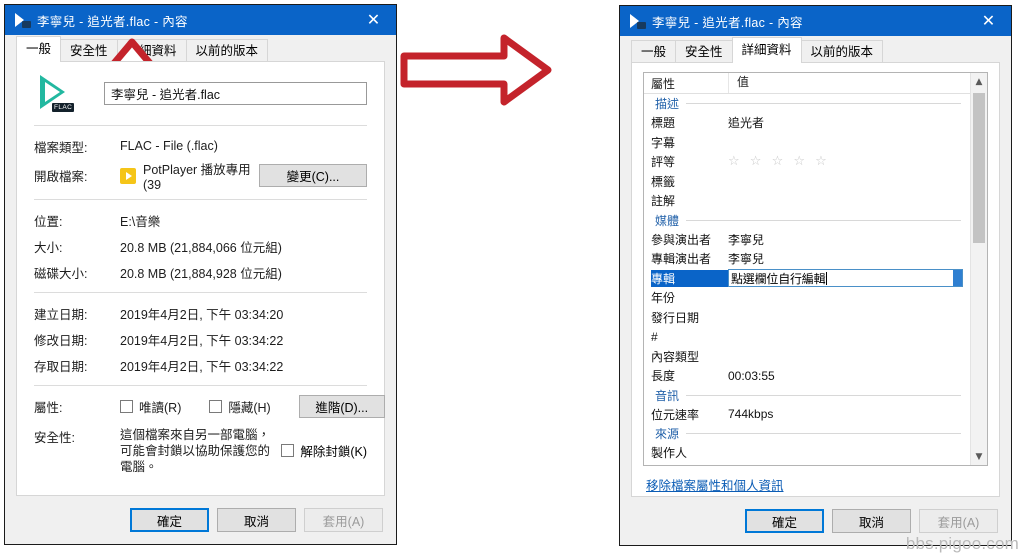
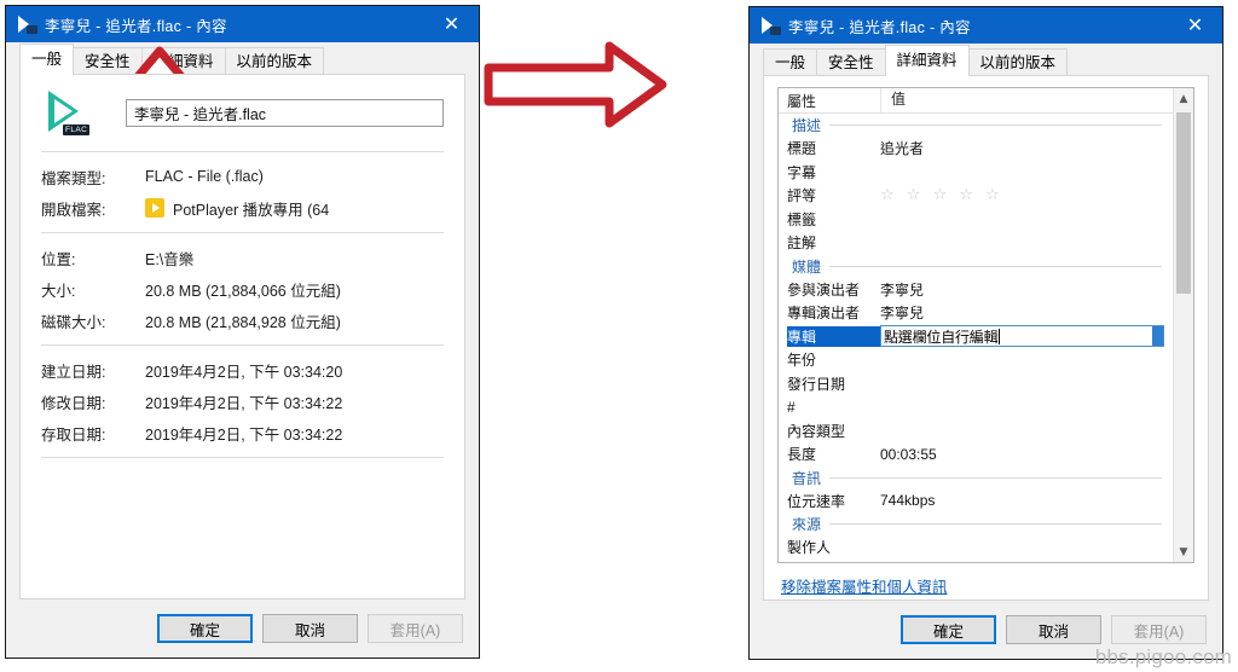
  李寧兒 - 追光者.flac - 內容
  ✕
  一般
  安全性
  細資料
  以前的版本
  李寧兒 - 追光者.flac
  檔案類型:
  FLAC - File (.flac)
  開啟檔案:
- PotPlayer 播放專用 (39
+ PotPlayer 播放專用 (64
- 變更(C)...
  位置:
  E:\音樂
  大小:
  20.8 MB (21,884,066 位元組)
  磁碟大小:
  20.8 MB (21,884,928 位元組)
  建立日期:
  2019年4月2日, 下午 03:34:20
  修改日期:
  2019年4月2日, 下午 03:34:22
  存取日期:
  2019年4月2日, 下午 03:34:22
- 屬性:
- 唯讀(R)
- 隱藏(H)
- 進階(D)...
- 安全性:
- 這個檔案來自另一部電腦，可能會封鎖以協助保護您的電腦。
- 解除封鎖(K)
  確定
  取消
  套用(A)
  李寧兒 - 追光者.flac - 內容
  ✕
  一般
  安全性
  詳細資料
  以前的版本
  屬性
  值
  描述
  標題
  追光者
  字幕
  評等
  ☆ ☆ ☆ ☆ ☆
  標籤
  註解
  媒體
  參與演出者
  李寧兒
  專輯演出者
  李寧兒
  專輯
  點選欄位自行編輯
  年份
  發行日期
  #
  內容類型
  長度
  00:03:55
  音訊
  位元速率
  744kbps
  來源
  製作人
  ▲
  ▼
  移除檔案屬性和個人資訊
  確定
  取消
  套用(A)
  bbs.pigoo.com
